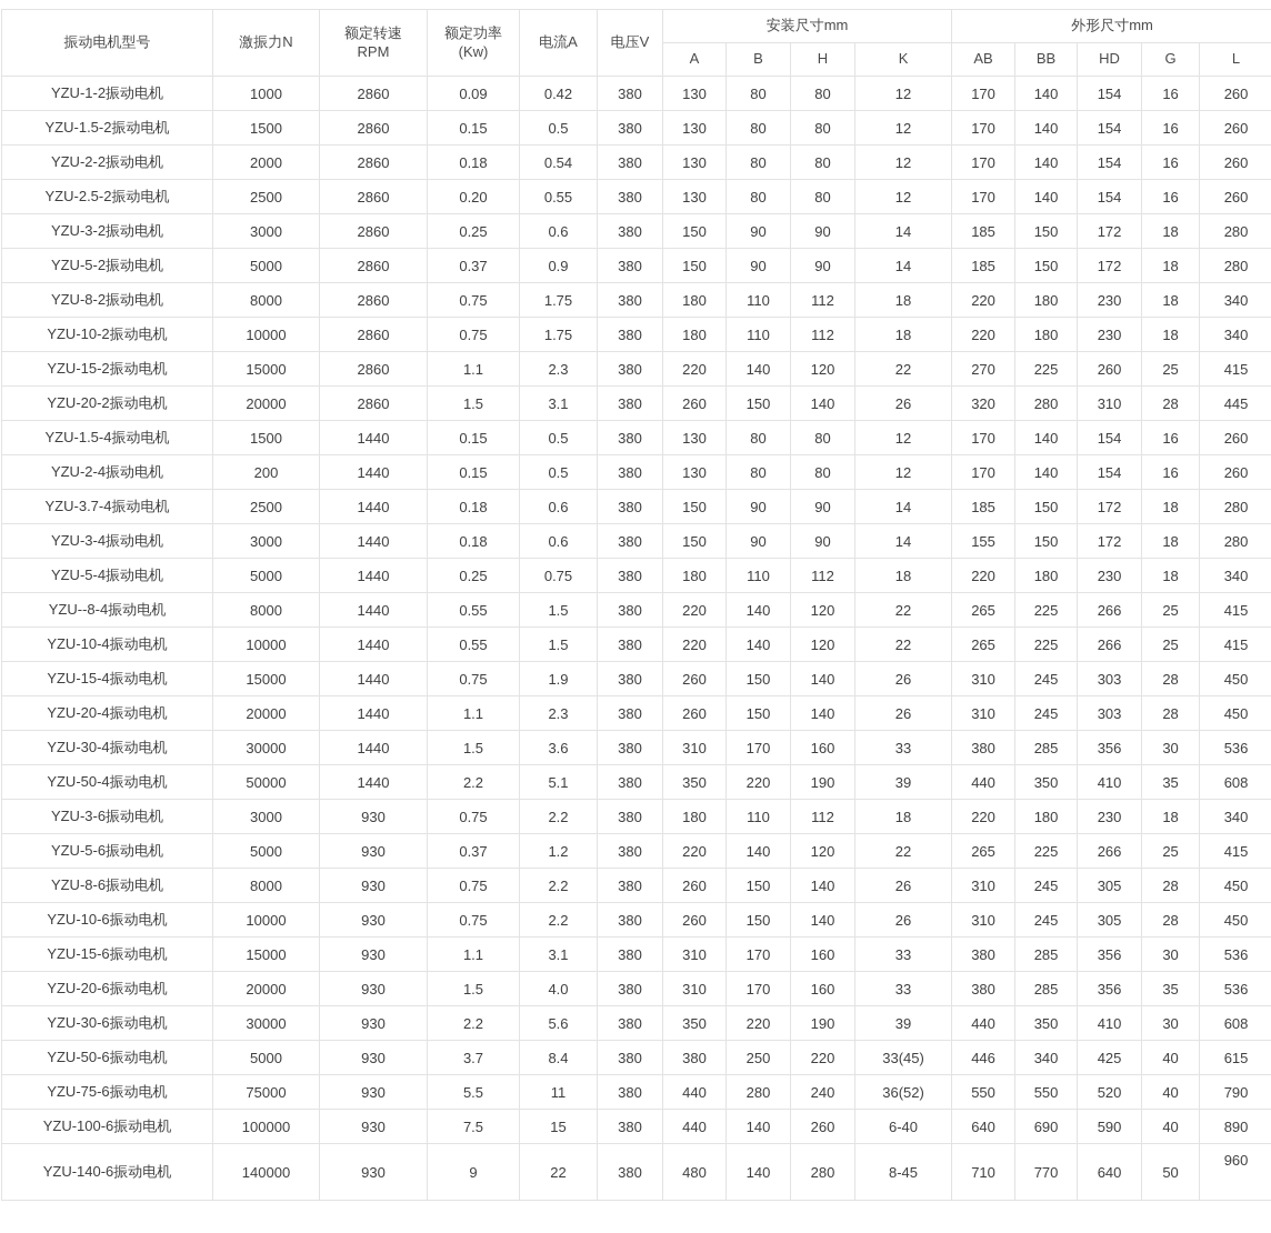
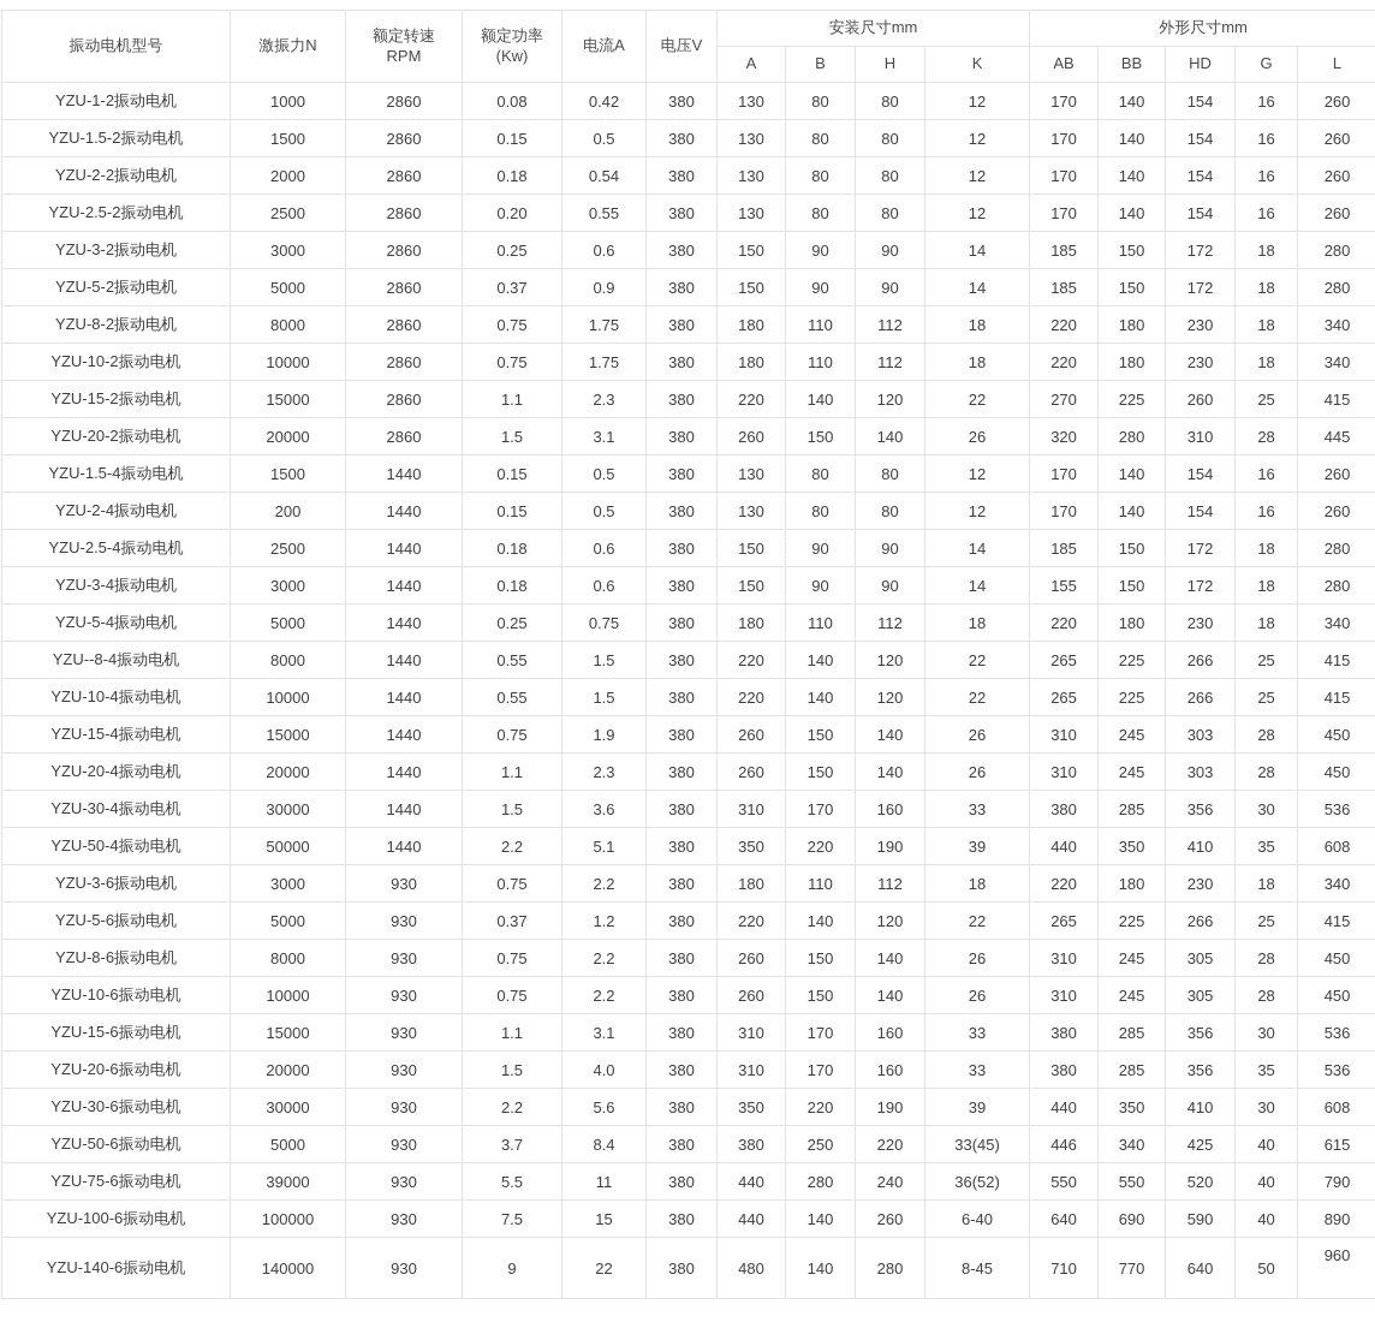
  振动电机型号	激振力N	额定转速 RPM	额定功率 (Kw)	电流A	电压V	安装尺寸mm	外形尺寸mm
  A	B	H	K	AB	BB	HD	G	L
- YZU-1-2振动电机	1000	2860	0.09	0.42	380	130	80	80	12	170	140	154	16	260
+ YZU-1-2振动电机	1000	2860	0.08	0.42	380	130	80	80	12	170	140	154	16	260
  YZU-1.5-2振动电机	1500	2860	0.15	0.5	380	130	80	80	12	170	140	154	16	260
  YZU-2-2振动电机	2000	2860	0.18	0.54	380	130	80	80	12	170	140	154	16	260
  YZU-2.5-2振动电机	2500	2860	0.20	0.55	380	130	80	80	12	170	140	154	16	260
  YZU-3-2振动电机	3000	2860	0.25	0.6	380	150	90	90	14	185	150	172	18	280
  YZU-5-2振动电机	5000	2860	0.37	0.9	380	150	90	90	14	185	150	172	18	280
  YZU-8-2振动电机	8000	2860	0.75	1.75	380	180	110	112	18	220	180	230	18	340
  YZU-10-2振动电机	10000	2860	0.75	1.75	380	180	110	112	18	220	180	230	18	340
  YZU-15-2振动电机	15000	2860	1.1	2.3	380	220	140	120	22	270	225	260	25	415
  YZU-20-2振动电机	20000	2860	1.5	3.1	380	260	150	140	26	320	280	310	28	445
  YZU-1.5-4振动电机	1500	1440	0.15	0.5	380	130	80	80	12	170	140	154	16	260
  YZU-2-4振动电机	200	1440	0.15	0.5	380	130	80	80	12	170	140	154	16	260
- YZU-3.7-4振动电机	2500	1440	0.18	0.6	380	150	90	90	14	185	150	172	18	280
+ YZU-2.5-4振动电机	2500	1440	0.18	0.6	380	150	90	90	14	185	150	172	18	280
  YZU-3-4振动电机	3000	1440	0.18	0.6	380	150	90	90	14	155	150	172	18	280
  YZU-5-4振动电机	5000	1440	0.25	0.75	380	180	110	112	18	220	180	230	18	340
  YZU--8-4振动电机	8000	1440	0.55	1.5	380	220	140	120	22	265	225	266	25	415
  YZU-10-4振动电机	10000	1440	0.55	1.5	380	220	140	120	22	265	225	266	25	415
  YZU-15-4振动电机	15000	1440	0.75	1.9	380	260	150	140	26	310	245	303	28	450
  YZU-20-4振动电机	20000	1440	1.1	2.3	380	260	150	140	26	310	245	303	28	450
  YZU-30-4振动电机	30000	1440	1.5	3.6	380	310	170	160	33	380	285	356	30	536
  YZU-50-4振动电机	50000	1440	2.2	5.1	380	350	220	190	39	440	350	410	35	608
  YZU-3-6振动电机	3000	930	0.75	2.2	380	180	110	112	18	220	180	230	18	340
  YZU-5-6振动电机	5000	930	0.37	1.2	380	220	140	120	22	265	225	266	25	415
  YZU-8-6振动电机	8000	930	0.75	2.2	380	260	150	140	26	310	245	305	28	450
  YZU-10-6振动电机	10000	930	0.75	2.2	380	260	150	140	26	310	245	305	28	450
  YZU-15-6振动电机	15000	930	1.1	3.1	380	310	170	160	33	380	285	356	30	536
  YZU-20-6振动电机	20000	930	1.5	4.0	380	310	170	160	33	380	285	356	35	536
  YZU-30-6振动电机	30000	930	2.2	5.6	380	350	220	190	39	440	350	410	30	608
  YZU-50-6振动电机	5000	930	3.7	8.4	380	380	250	220	33(45)	446	340	425	40	615
- YZU-75-6振动电机	75000	930	5.5	11	380	440	280	240	36(52)	550	550	520	40	790
+ YZU-75-6振动电机	39000	930	5.5	11	380	440	280	240	36(52)	550	550	520	40	790
  YZU-100-6振动电机	100000	930	7.5	15	380	440	140	260	6-40	640	690	590	40	890
  YZU-140-6振动电机	140000	930	9	22	380	480	140	280	8-45	710	770	640	50	960
